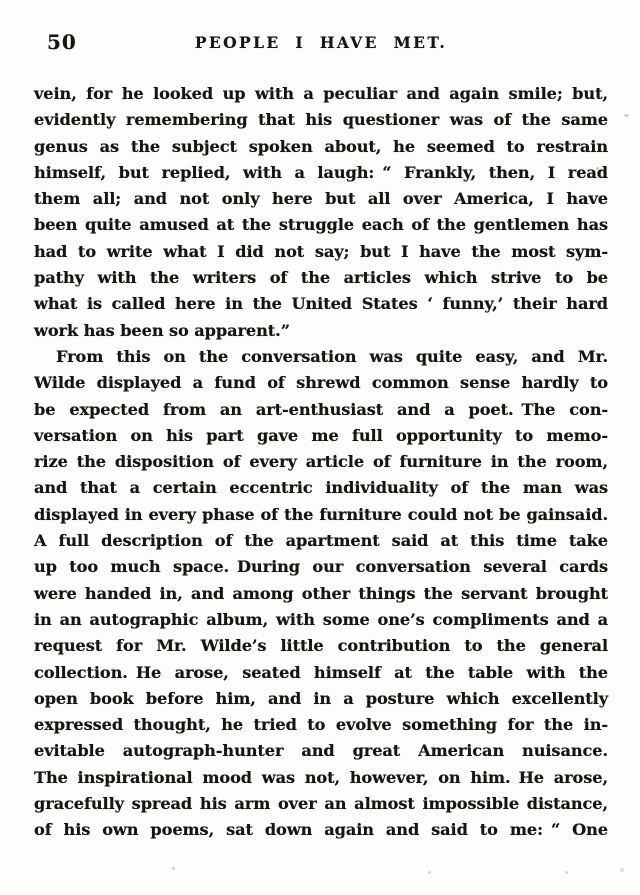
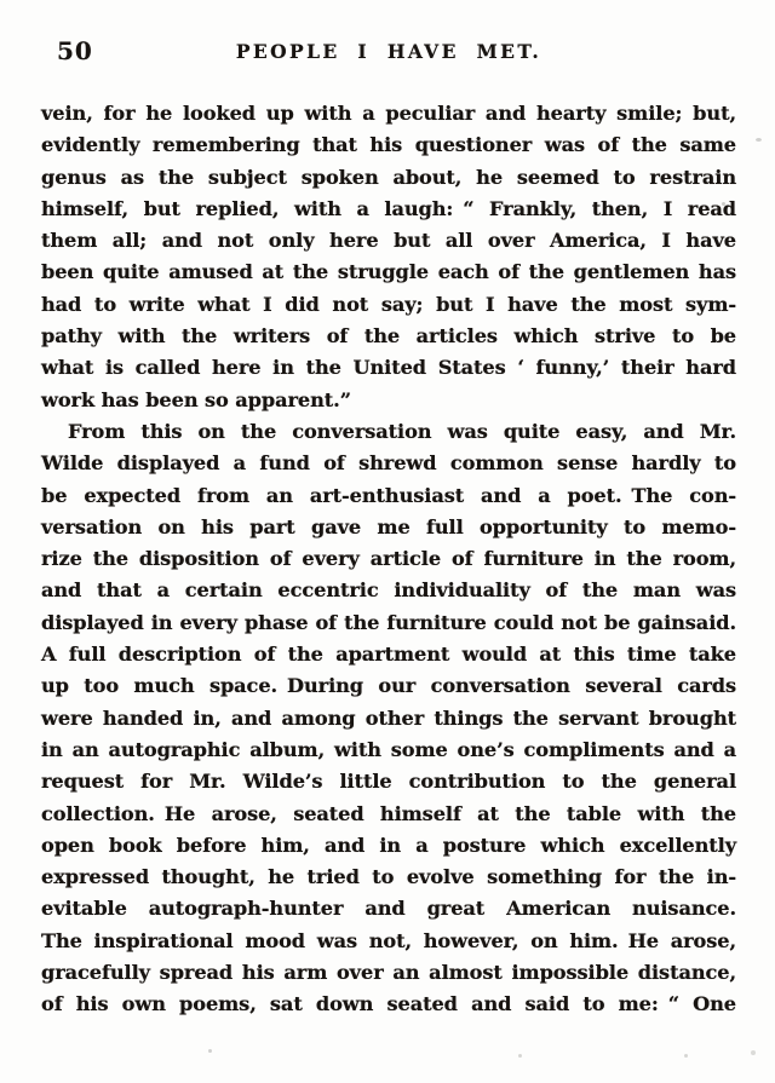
  50
  PEOPLE I HAVE MET.
- vein, for he looked up with a peculiar and again smile; but,
+ vein, for he looked up with a peculiar and hearty smile; but,
  evidently remembering that his questioner was of the same
  genus as the subject spoken about, he seemed to restrain
  himself, but replied, with a laugh: “ Frankly, then, I read
  them all; and not only here but all over America, I have
  been quite amused at the struggle each of the gentlemen has
  had to write what I did not say; but I have the most sym-
  pathy with the writers of the articles which strive to be
  what is called here in the United States ‘ funny,’ their hard
  work has been so apparent.”
  From this on the conversation was quite easy, and Mr.
  Wilde displayed a fund of shrewd common sense hardly to
  be expected from an art-enthusiast and a poet. The con-
  versation on his part gave me full opportunity to memo-
  rize the disposition of every article of furniture in the room,
  and that a certain eccentric individuality of the man was
  displayed in every phase of the furniture could not be gainsaid.
- A full description of the apartment said at this time take
+ A full description of the apartment would at this time take
  up too much space. During our conversation several cards
  were handed in, and among other things the servant brought
  in an autographic album, with some one’s compliments and a
  request for Mr. Wilde’s little contribution to the general
  collection. He arose, seated himself at the table with the
  open book before him, and in a posture which excellently
  expressed thought, he tried to evolve something for the in-
  evitable autograph-hunter and great American nuisance.
  The inspirational mood was not, however, on him. He arose,
  gracefully spread his arm over an almost impossible distance,
- of his own poems, sat down again and said to me: “ One
+ of his own poems, sat down seated and said to me: “ One
